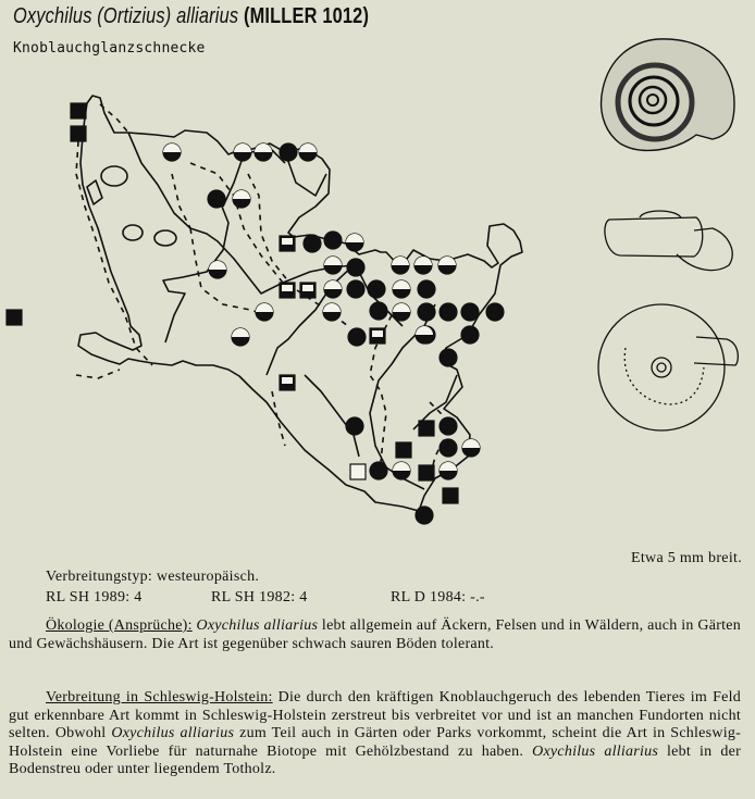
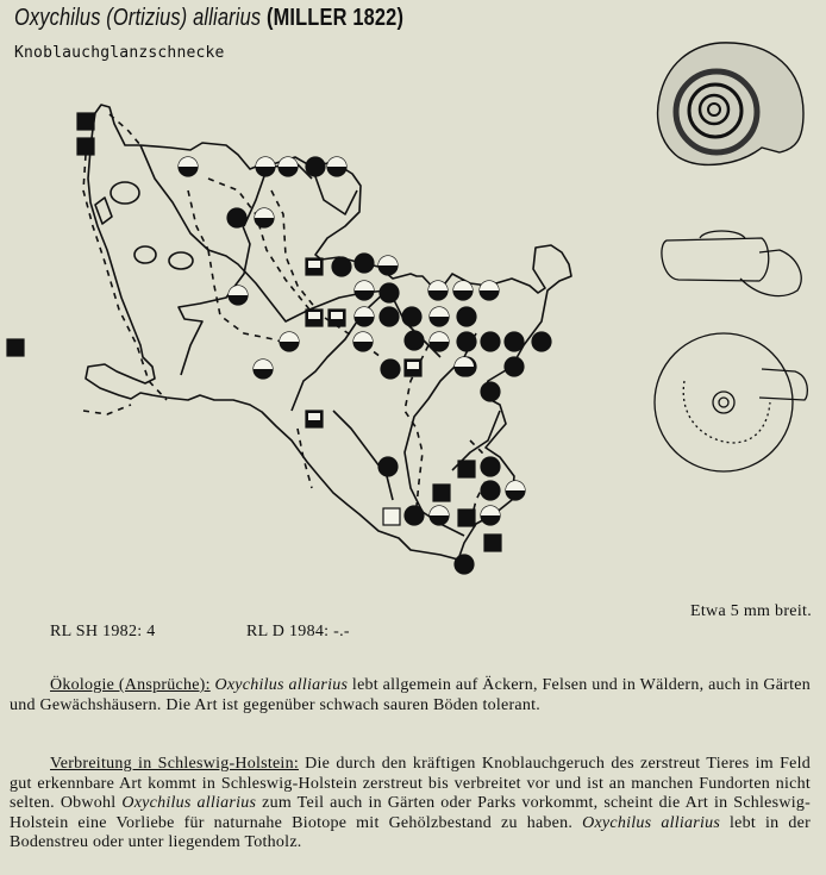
- Oxychilus (Ortizius) alliarius (MILLER 1012)
+ Oxychilus (Ortizius) alliarius (MILLER 1822)
  Knoblauchglanzschnecke
  Etwa 5 mm breit.
- Verbreitungstyp: westeuropäisch.
- RL SH 1989: 4
  RL SH 1982: 4
  RL D 1984: -.-
  Ökologie (Ansprüche): Oxychilus alliarius lebt allgemein auf Äckern, Felsen und in Wäldern, auch in Gärten und Gewächshäusern. Die Art ist gegenüber schwach sauren Böden tolerant.
- Verbreitung in Schleswig-Holstein: Die durch den kräftigen Knoblauchgeruch des lebenden Tieres im Feld gut erkennbare Art kommt in Schleswig-Holstein zerstreut bis verbreitet vor und ist an manchen Fundorten nicht selten. Obwohl Oxychilus alliarius zum Teil auch in Gärten oder Parks vorkommt, scheint die Art in Schleswig-Holstein eine Vorliebe für naturnahe Biotope mit Gehölzbestand zu haben. Oxychilus alliarius lebt in der Bodenstreu oder unter liegendem Totholz.
+ Verbreitung in Schleswig-Holstein: Die durch den kräftigen Knoblauchgeruch des zerstreut Tieres im Feld gut erkennbare Art kommt in Schleswig-Holstein zerstreut bis verbreitet vor und ist an manchen Fundorten nicht selten. Obwohl Oxychilus alliarius zum Teil auch in Gärten oder Parks vorkommt, scheint die Art in Schleswig-Holstein eine Vorliebe für naturnahe Biotope mit Gehölzbestand zu haben. Oxychilus alliarius lebt in der Bodenstreu oder unter liegendem Totholz.
